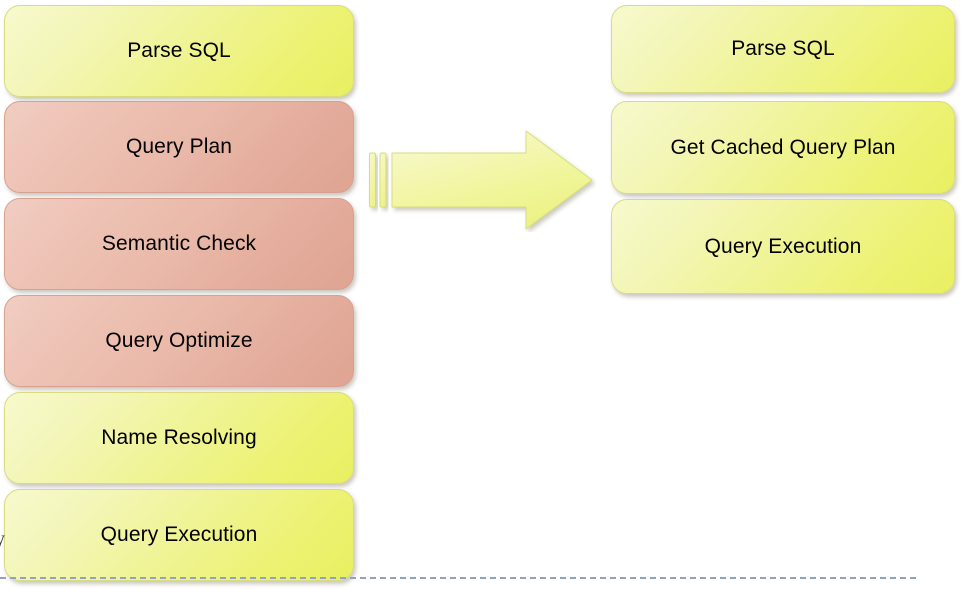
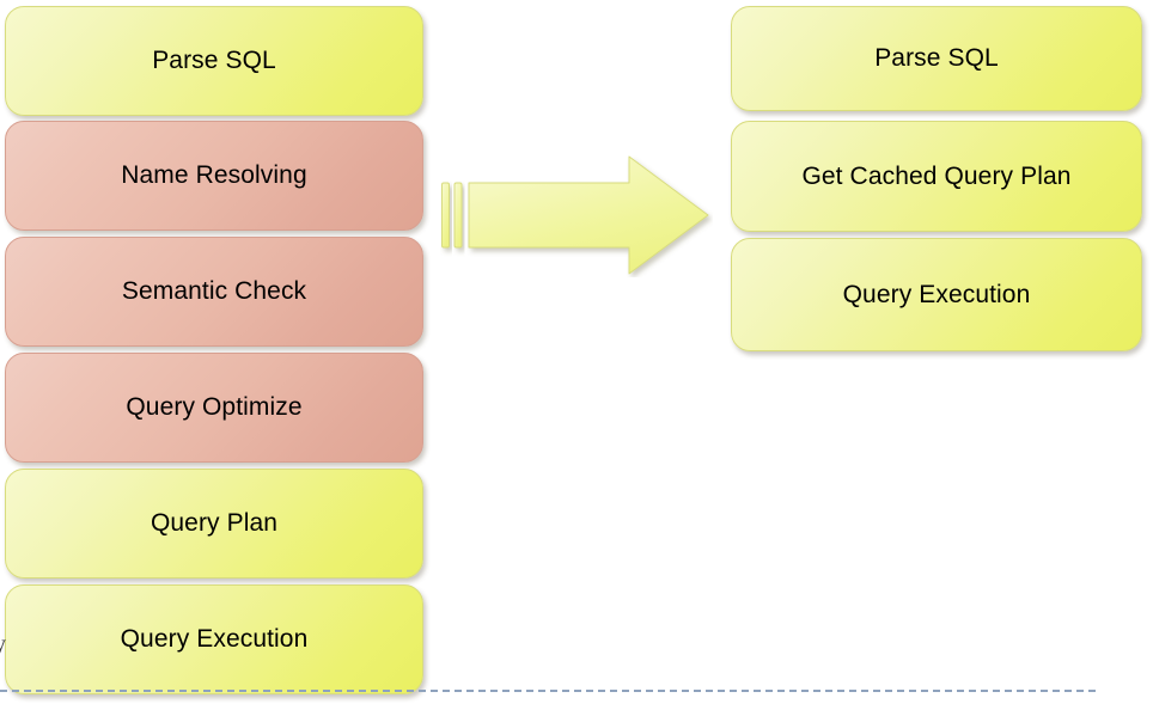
  Parse SQL
- Query Plan
+ Name Resolving
  Semantic Check
  Query Optimize
- Name Resolving
+ Query Plan
  Query Execution
  Parse SQL
  Get Cached Query Plan
  Query Execution
  y
